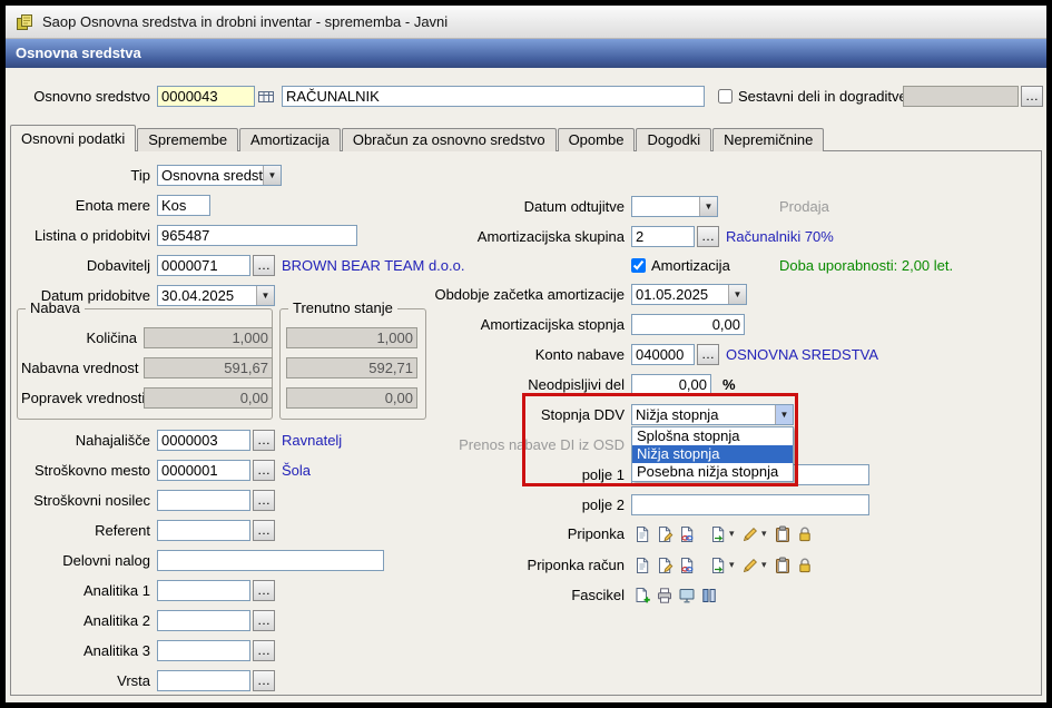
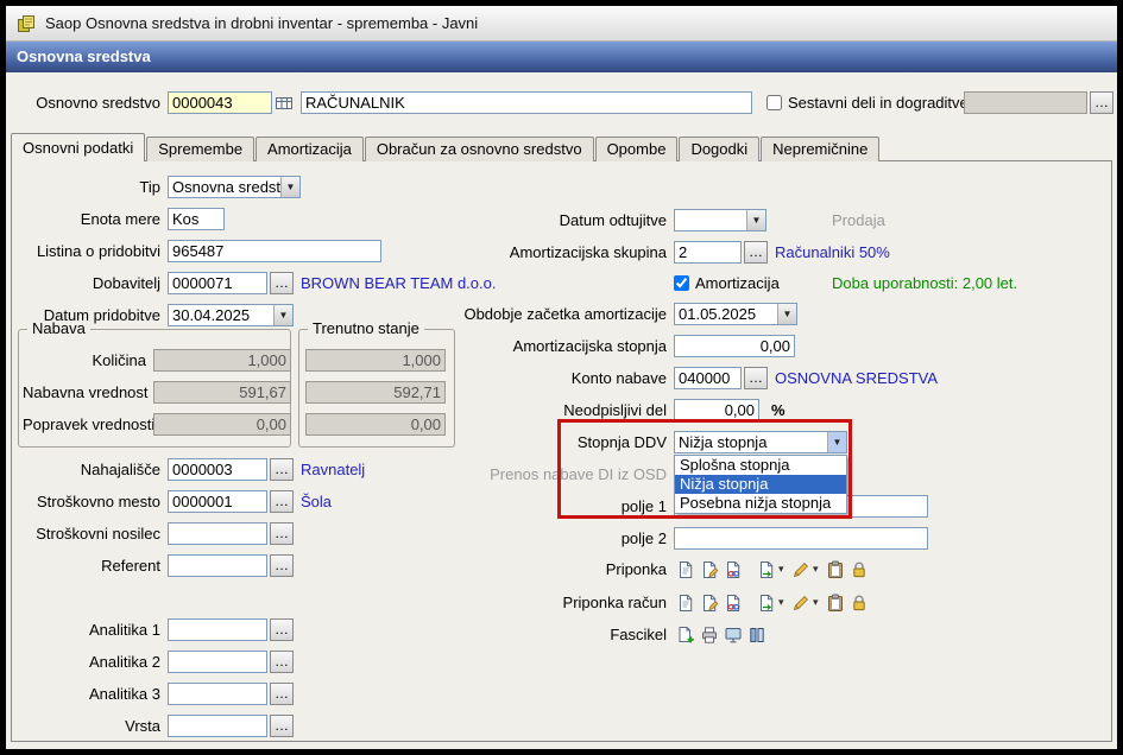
  Saop Osnovna sredstva in drobni inventar - sprememba - Javni
  Osnovna sredstva
  Osnovno sredstvo
  0000043
  RAČUNALNIK
  Sestavni deli in dograditv
  …
  Osnovni podatki
  Spremembe
  Amortizacija
  Obračun za osnovno sredstvo
  Opombe
  Dogodki
  Nepremičnine
  Tip
  Osnovna sredst
  ▼
  Enota mere
  Kos
  Listina o pridobitvi
  965487
  Dobavitelj
  0000071
  …
  BROWN BEAR TEAM d.o.o.
  Datum pridobitve
  30.04.2025
  ▼
  Nabava
  Trenutno stanje
  Količina
  1,000
  1,000
  Nabavna vrednost
  591,67
  592,71
  Popravek vrednost
  0,00
  0,00
  Nahajališče
  0000003
  …
  Ravnatelj
  Stroškovno mesto
  0000001
  …
  Šola
  Stroškovni nosilec
  …
  Referent
  …
- Delovni nalog
  Analitika 1
  …
  Analitika 2
  …
  Analitika 3
  …
  Vrsta
  …
  Datum odtujitve
  ▼
  Prodaja
  Amortizacijska skupina
  2
  …
- Računalniki 70%
+ Računalniki 50%
  Amortizacija
  Doba uporabnosti: 2,00 let.
  Obdobje začetka amortizacije
  01.05.2025
  ▼
  Amortizacijska stopnja
  0,00
  Konto nabave
  040000
  …
  OSNOVNA SREDSTVA
  Neodpisljivi del
  0,00
  %
  Stopnja DDV
  Nižja stopnja
  ▼
  Prenos nabave DI iz OSD
  polje 1
  polje 2
  Priponka
  ▾
  ▾
  Priponka račun
  ▾
  ▾
  Fascikel
  Splošna stopnja
  Nižja stopnja
  Posebna nižja stopnja
